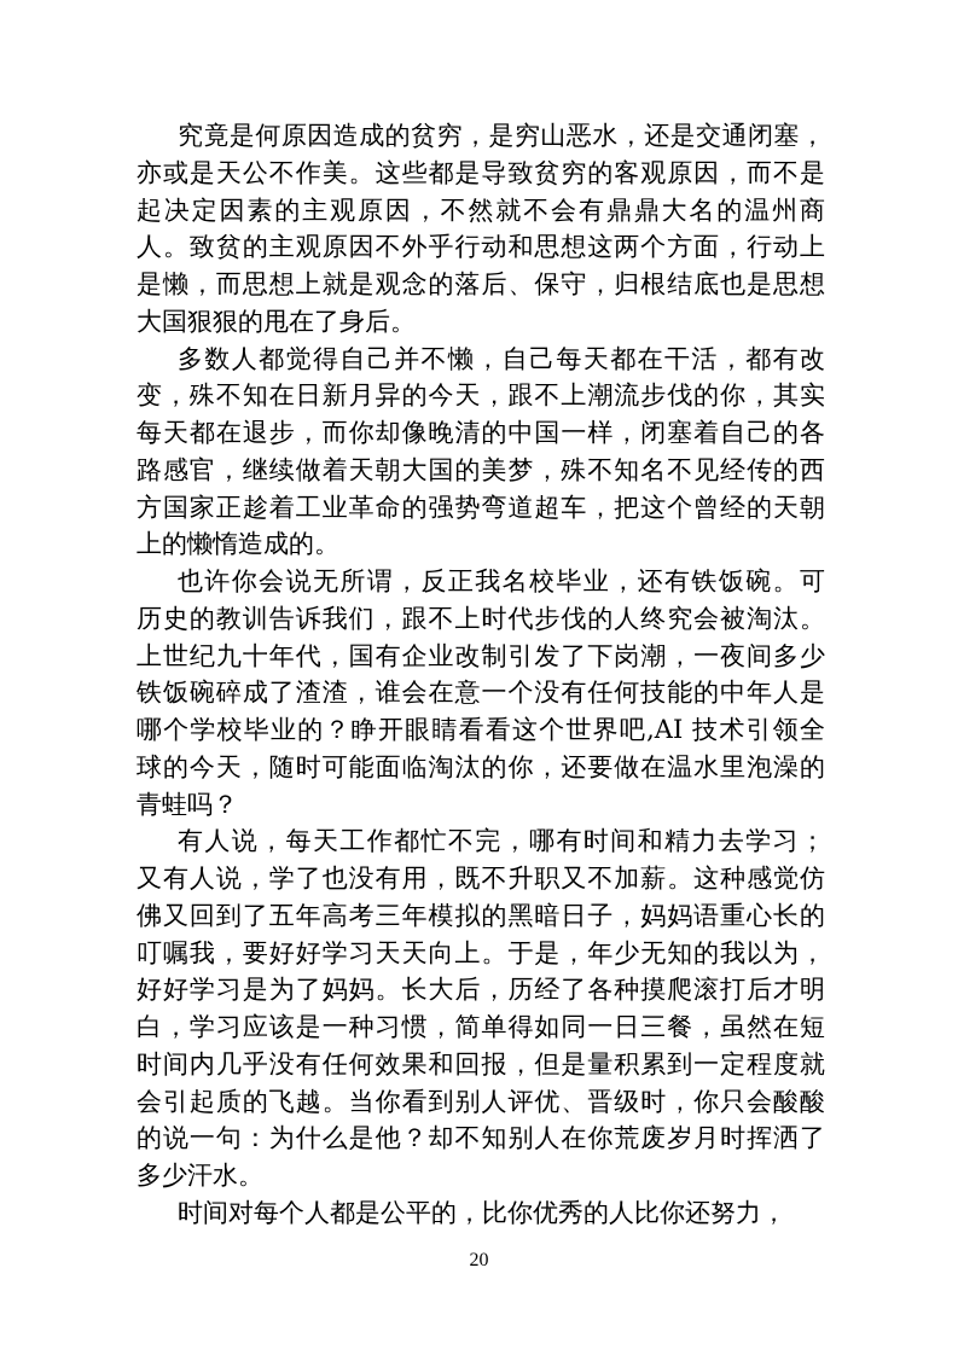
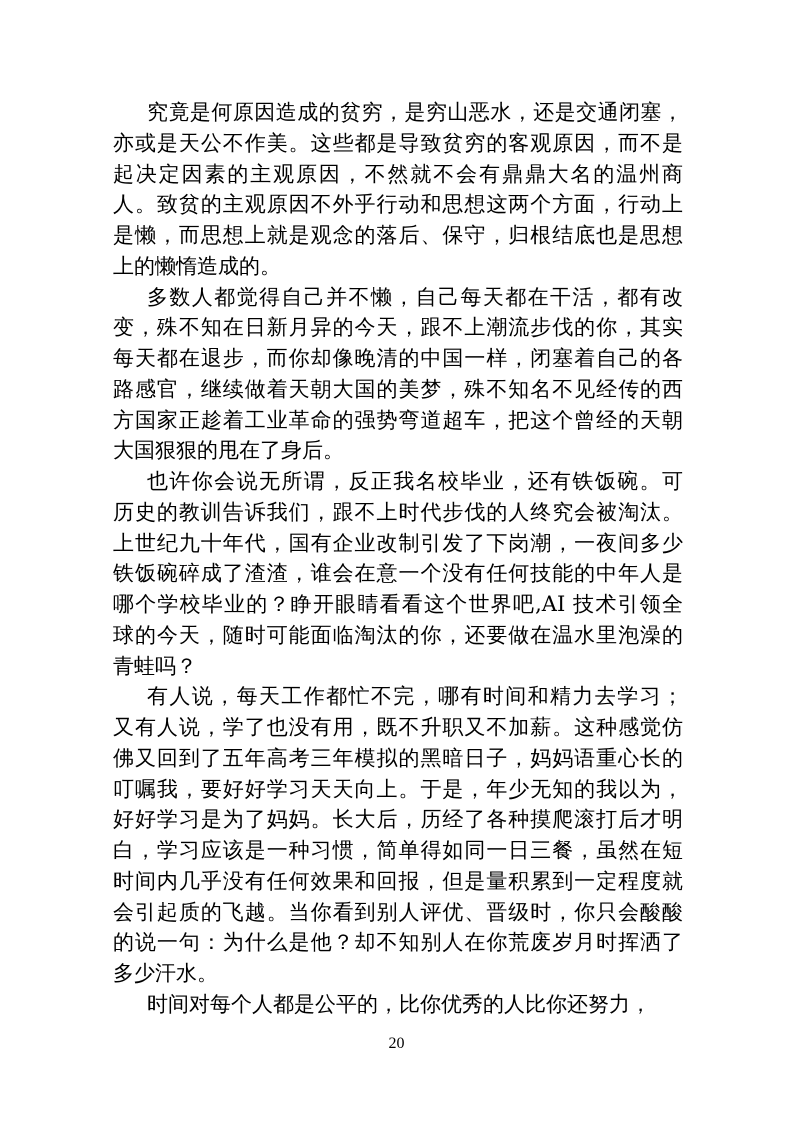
  究竟是何原因造成的贫穷，是穷山恶水，还是交通闭塞，
  亦或是天公不作美。这些都是导致贫穷的客观原因，而不是
  起决定因素的主观原因，不然就不会有鼎鼎大名的温州商
  人。致贫的主观原因不外乎行动和思想这两个方面，行动上
  是懒，而思想上就是观念的落后、保守，归根结底也是思想
- 大国狠狠的甩在了身后。
+ 上的懒惰造成的。
  多数人都觉得自己并不懒，自己每天都在干活，都有改
  变，殊不知在日新月异的今天，跟不上潮流步伐的你，其实
  每天都在退步，而你却像晚清的中国一样，闭塞着自己的各
  路感官，继续做着天朝大国的美梦，殊不知名不见经传的西
  方国家正趁着工业革命的强势弯道超车，把这个曾经的天朝
- 上的懒惰造成的。
+ 大国狠狠的甩在了身后。
  也许你会说无所谓，反正我名校毕业，还有铁饭碗。可
  历史的教训告诉我们，跟不上时代步伐的人终究会被淘汰。
  上世纪九十年代，国有企业改制引发了下岗潮，一夜间多少
  铁饭碗碎成了渣渣，谁会在意一个没有任何技能的中年人是
  哪个学校毕业的？睁开眼睛看看这个世界吧,AI 技术引领全
  球的今天，随时可能面临淘汰的你，还要做在温水里泡澡的
  青蛙吗？
  有人说，每天工作都忙不完，哪有时间和精力去学习；
  又有人说，学了也没有用，既不升职又不加薪。这种感觉仿
  佛又回到了五年高考三年模拟的黑暗日子，妈妈语重心长的
  叮嘱我，要好好学习天天向上。于是，年少无知的我以为，
  好好学习是为了妈妈。长大后，历经了各种摸爬滚打后才明
  白，学习应该是一种习惯，简单得如同一日三餐，虽然在短
  时间内几乎没有任何效果和回报，但是量积累到一定程度就
  会引起质的飞越。当你看到别人评优、晋级时，你只会酸酸
  的说一句：为什么是他？却不知别人在你荒废岁月时挥洒了
  多少汗水。
  时间对每个人都是公平的，比你优秀的人比你还努力，
  20
